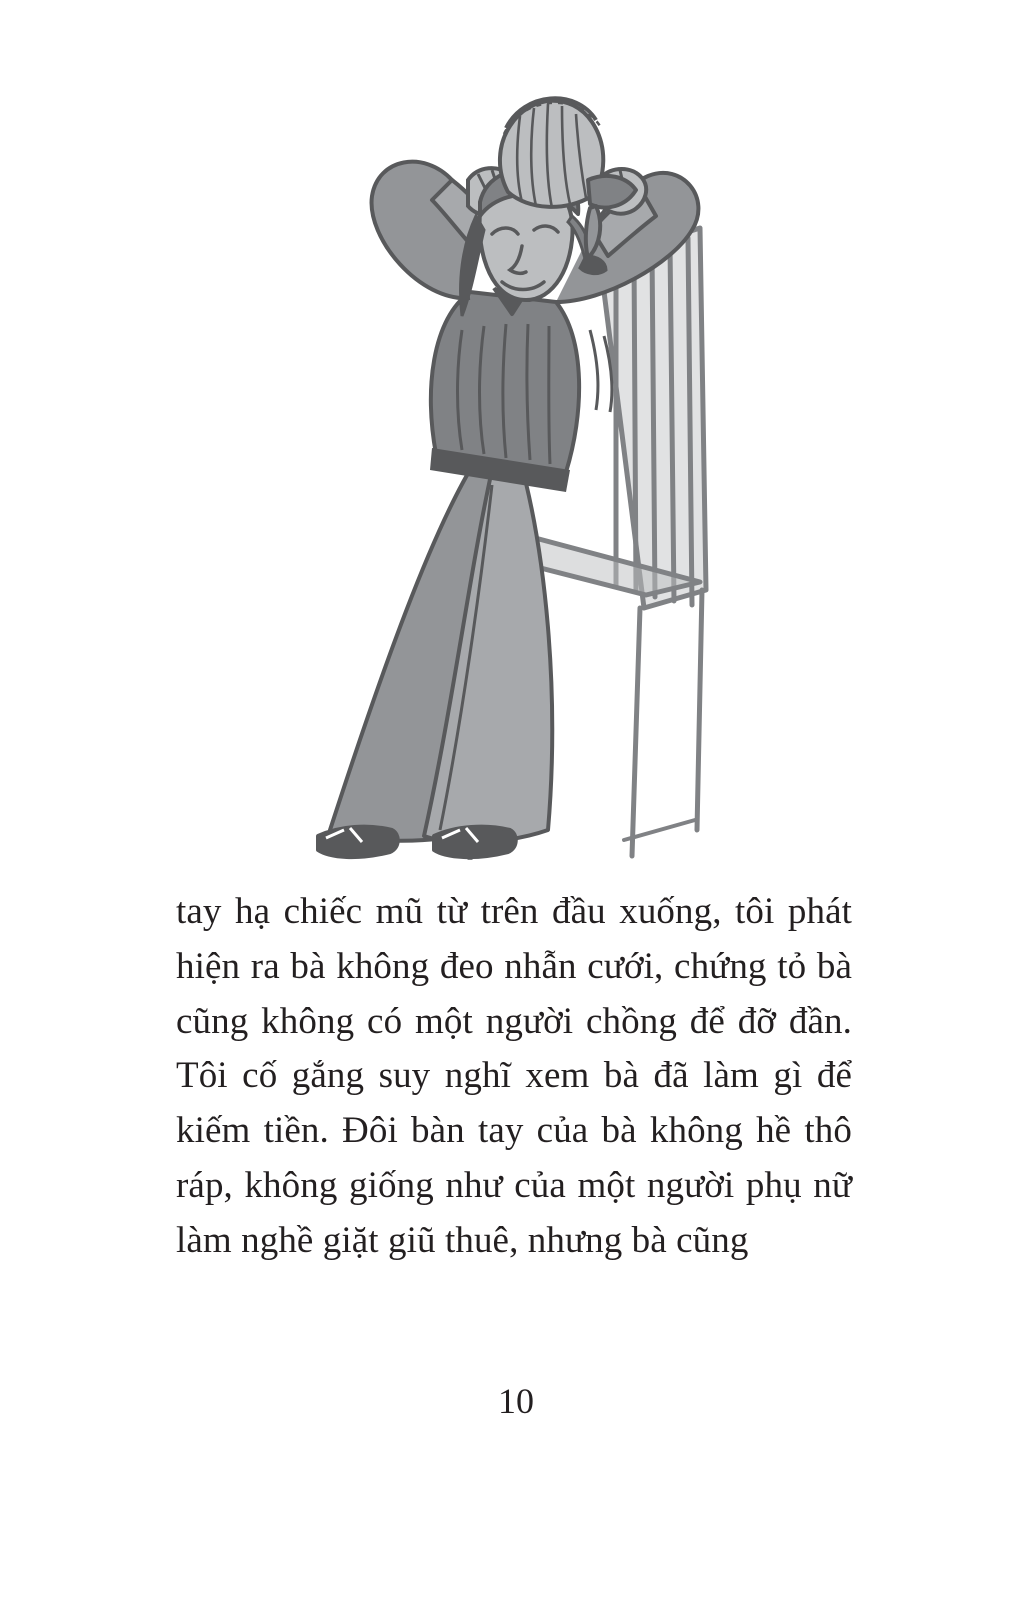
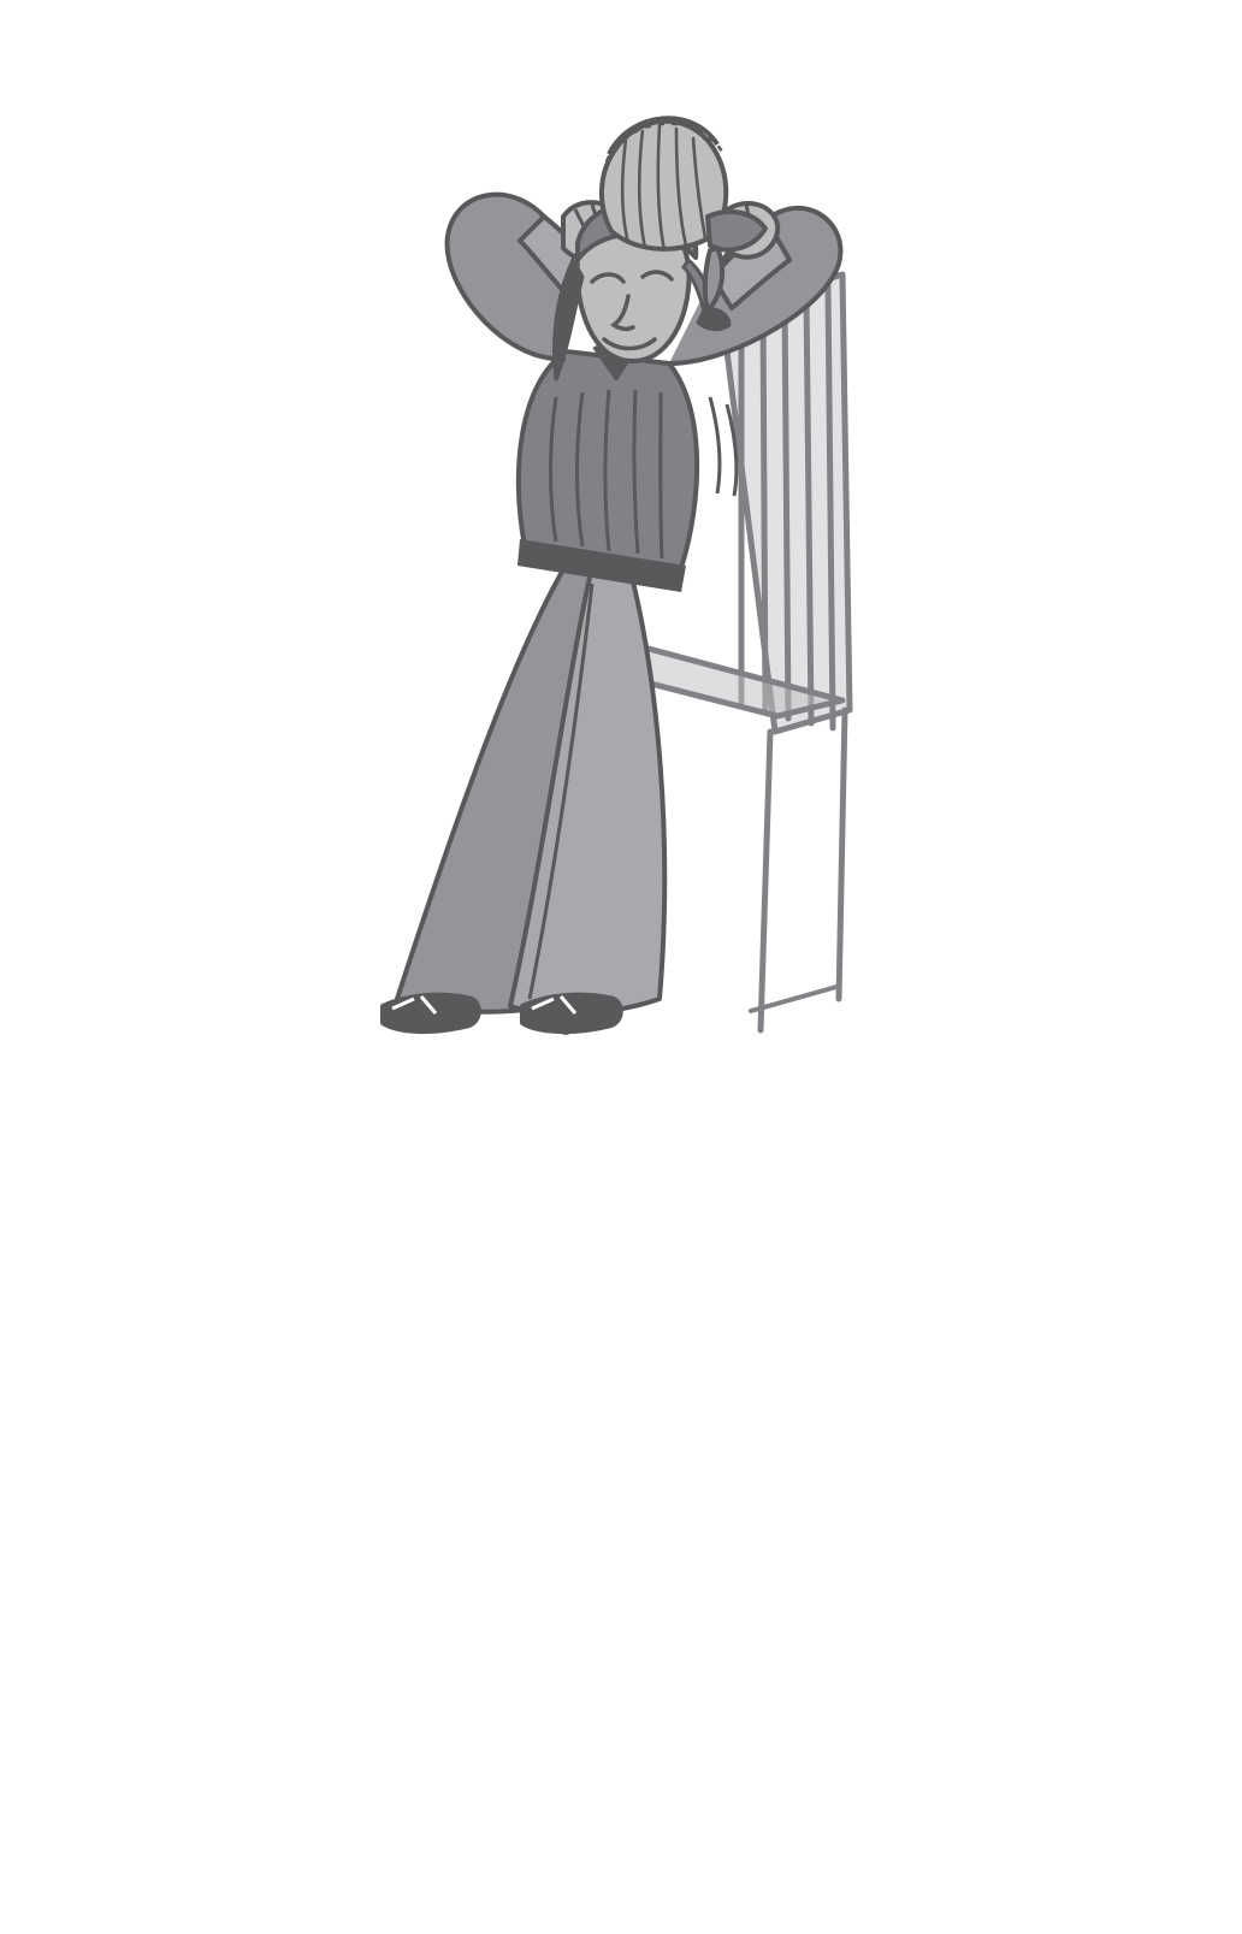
- tay hạ chiếc mũ từ trên đầu xuống, tôi phát hiện ra bà không đeo nhẫn cưới, chứng tỏ bà cũng không có một người chồng để đỡ đần. Tôi cố gắng suy nghĩ xem bà đã làm gì để kiếm tiền. Đôi bàn tay của bà không hề thô ráp, không giống như của một người phụ nữ làm nghề giặt giũ thuê, nhưng bà cũng
- 10
